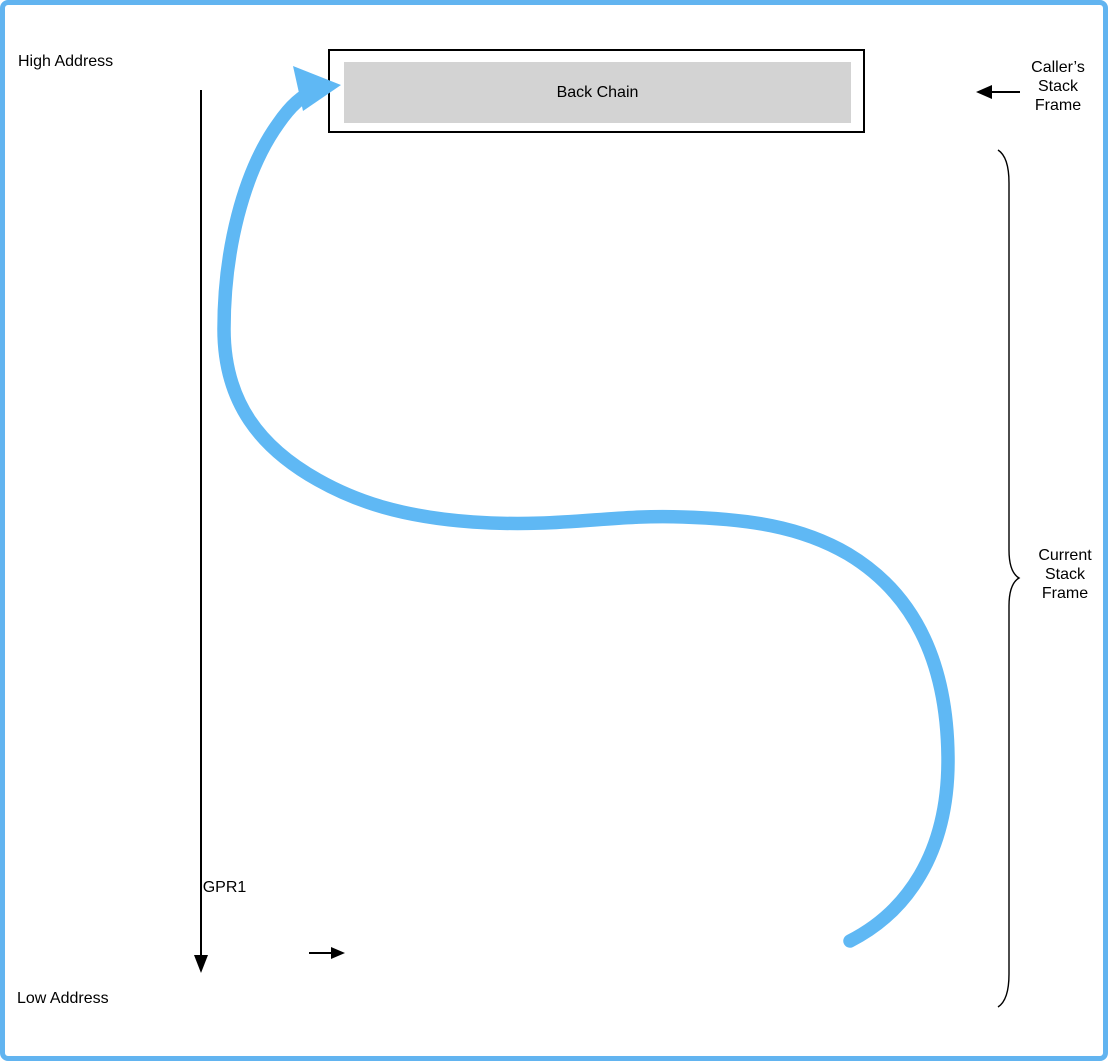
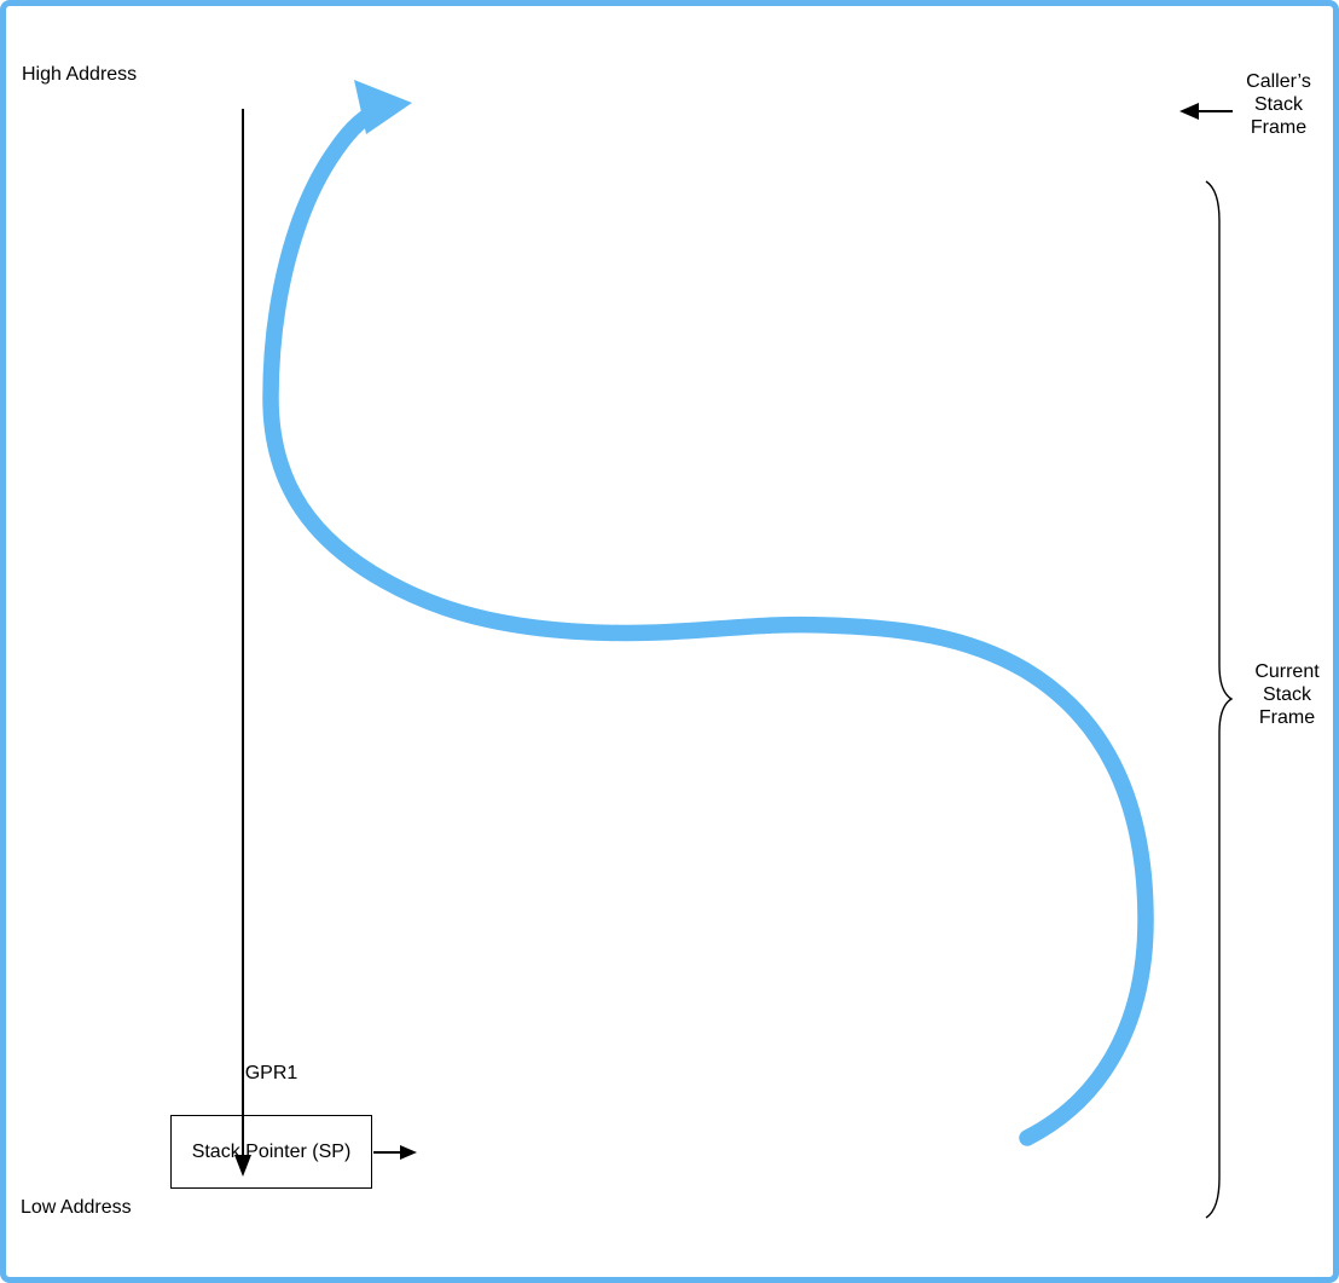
  High Address
  Low Address
  Caller’s
  Stack
  Frame
  Current
  Stack
  Frame
- Back Chain
  GPR1
+ Stack Pointer (SP)
